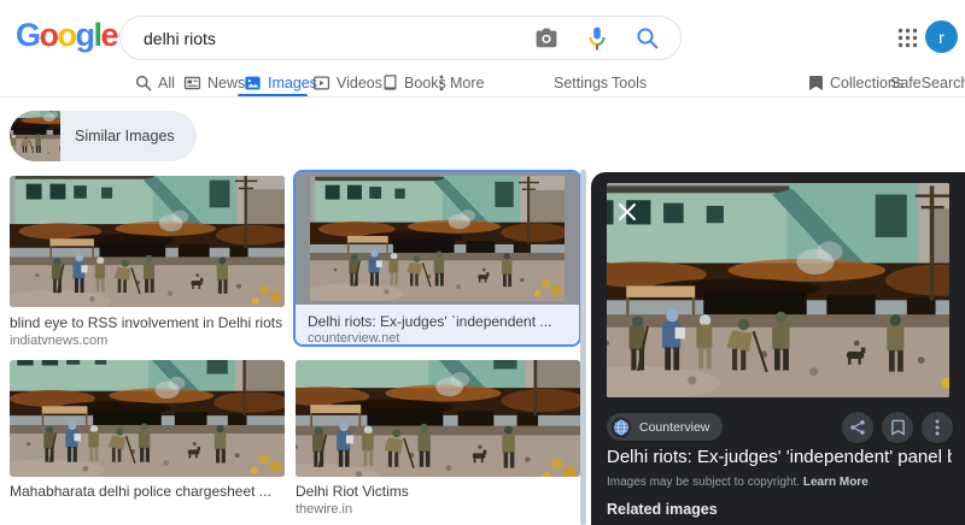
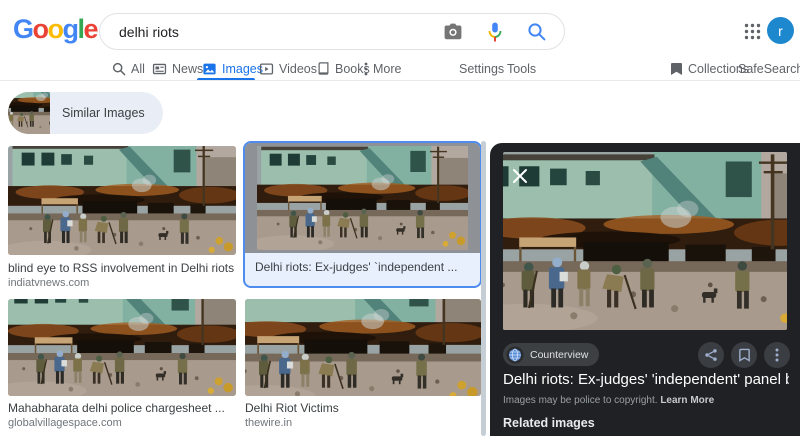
  Google
  delhi riots
  r
  All
  News
  Images
  Videos
  Book
  More
  Settings
  Tools
  Collections
  SafeSearc
  Similar Images
  blind eye to RSS involvement in Delhi riots
  indiatvnews.com
  Delhi riots: Ex-judges' `independent ...
- counterview.net
  Mahabharata delhi police chargesheet ...
+ globalvillagespace.com
  Delhi Riot Victims
  thewire.in
  Counterview
  Delhi riots: Ex-judges' 'independent' panel
- Images may be subject to copyright. Learn More
+ Images may be police to copyright. Learn More
  Related images
